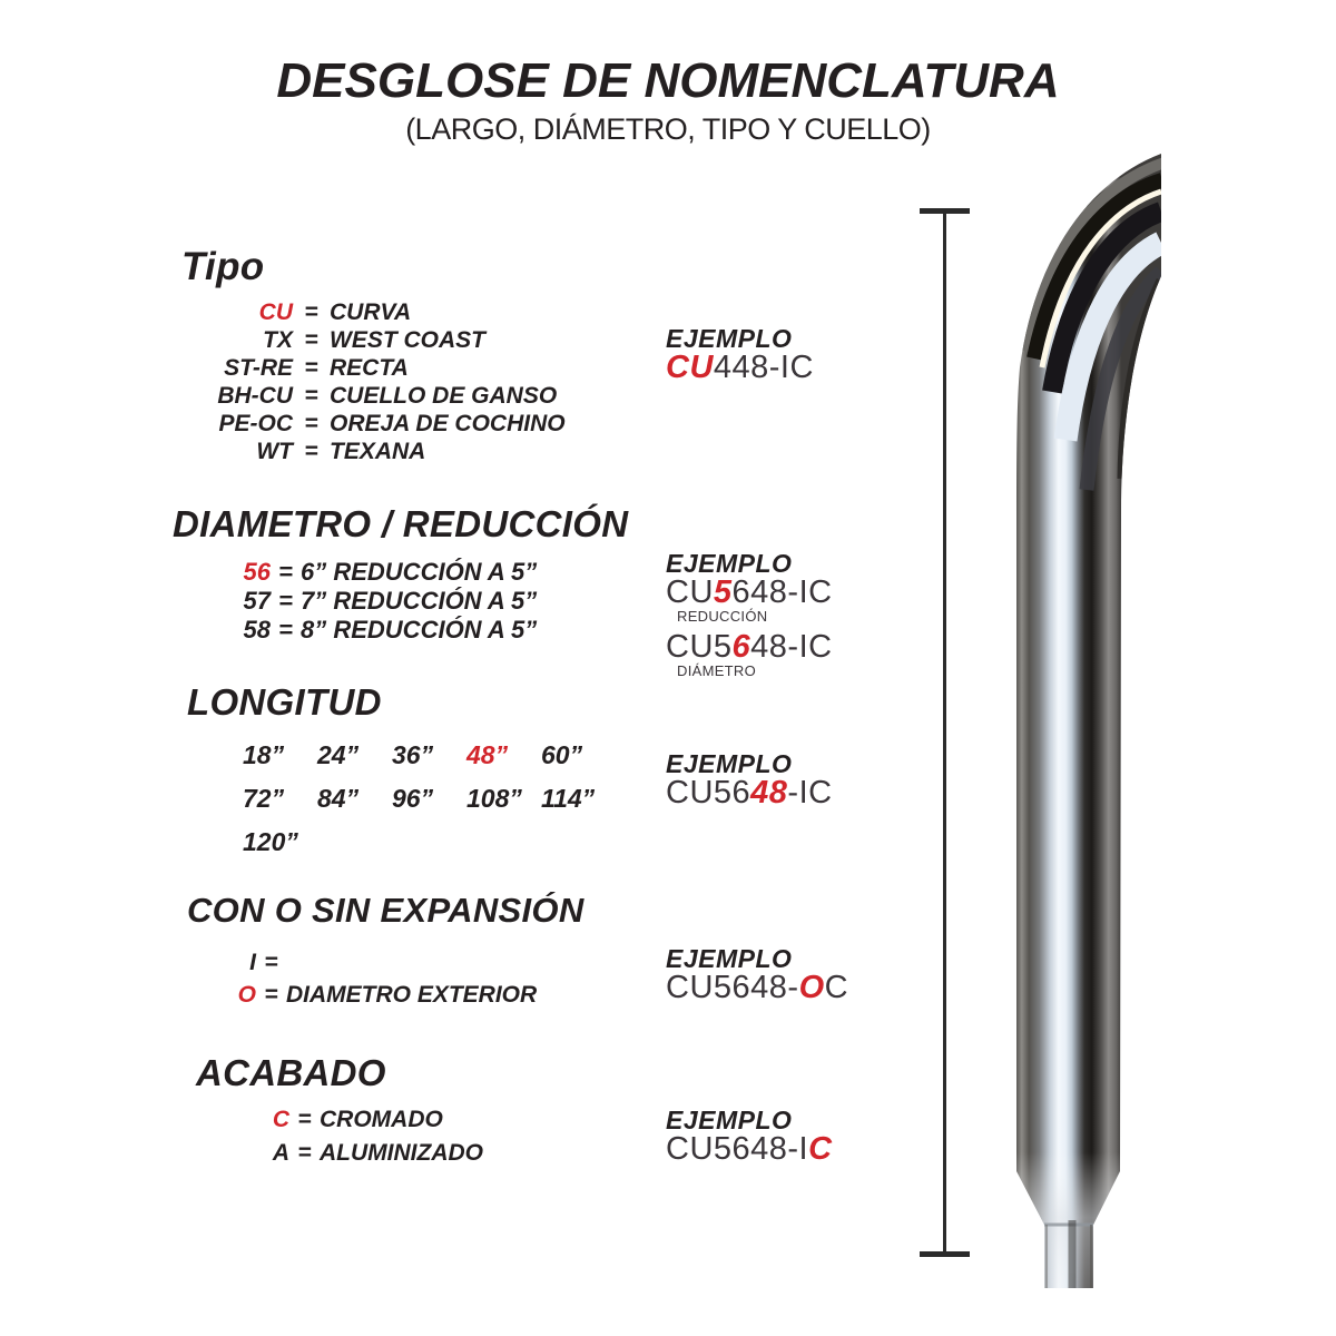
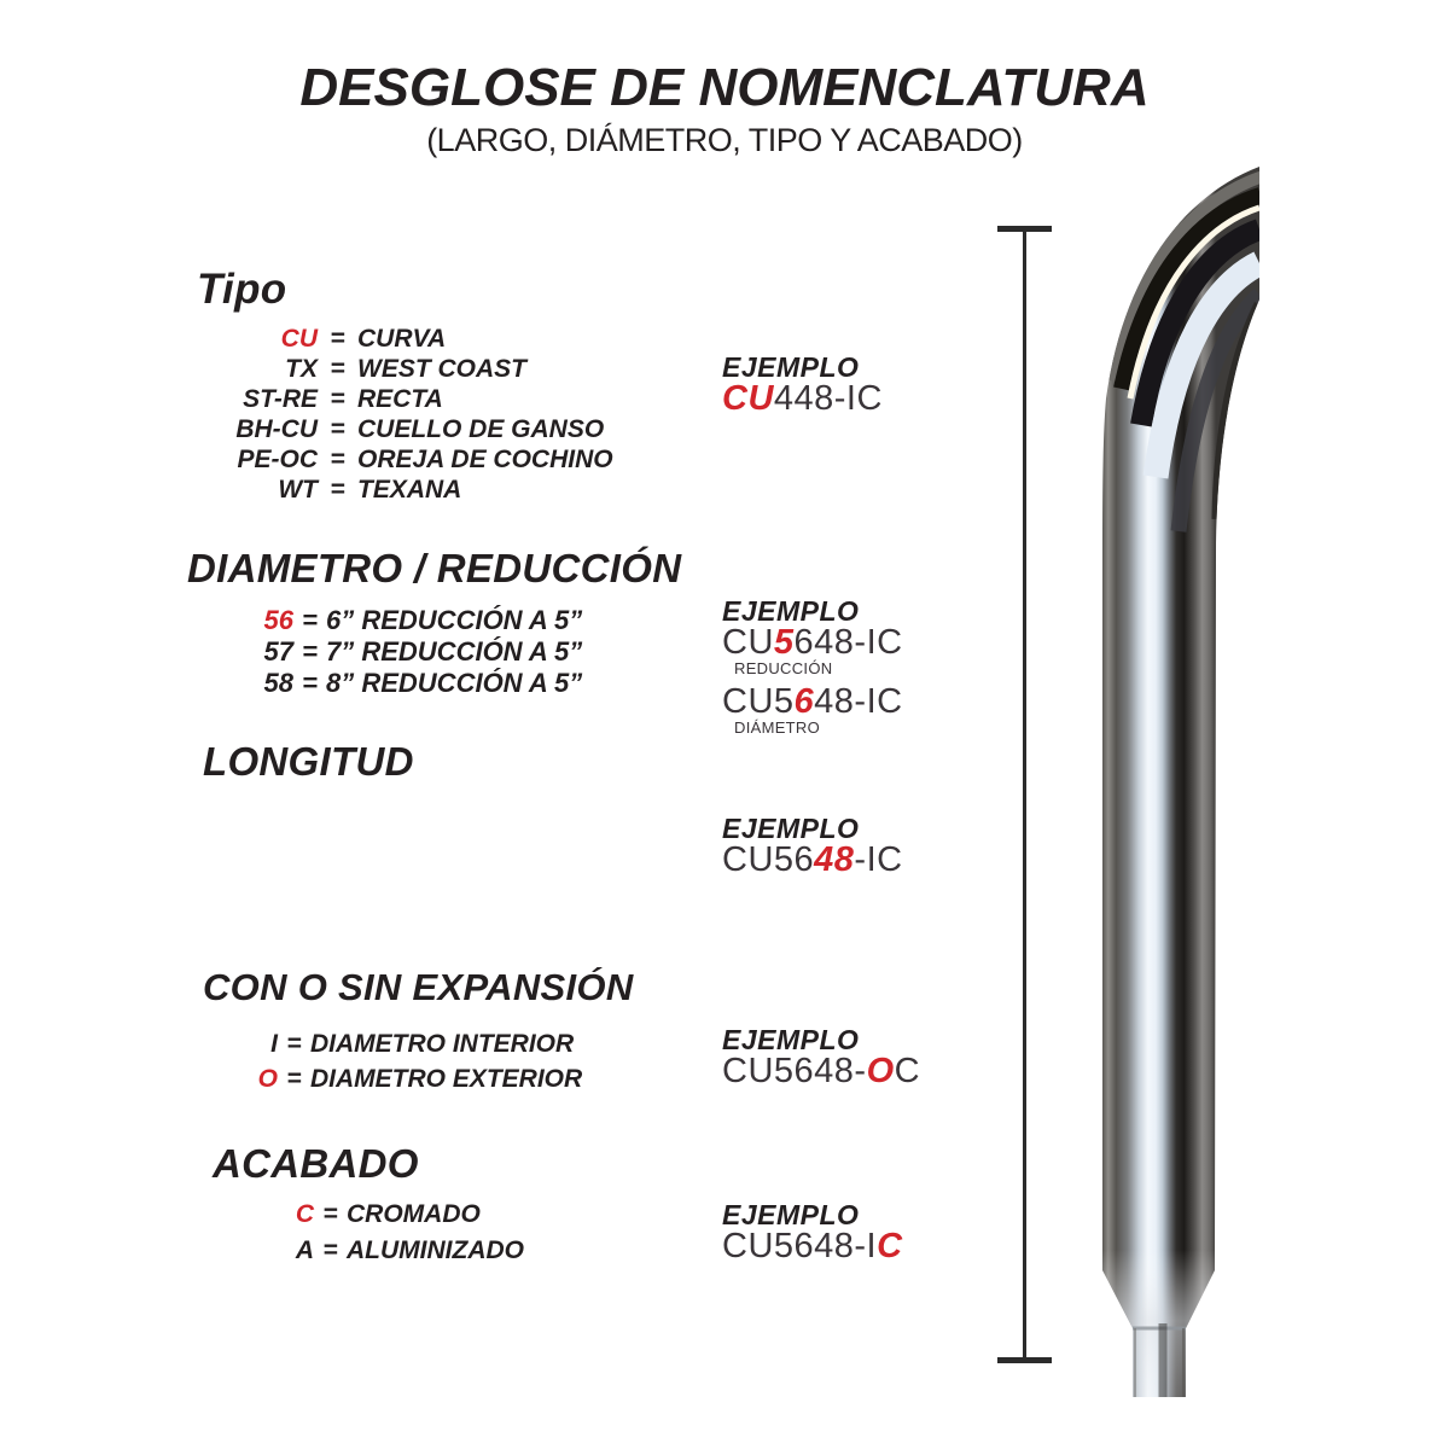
  DESGLOSE DE NOMENCLATURA
- (LARGO, DIÁMETRO, TIPO Y CUELLO)
+ (LARGO, DIÁMETRO, TIPO Y ACABADO)
  Tipo
  CU
  =
  CURVA
  TX
  =
  WEST COAST
  ST-RE
  =
  RECTA
  BH-CU
  =
  CUELLO DE GANSO
  PE-OC
  =
  OREJA DE COCHINO
  WT
  =
  TEXANA
  DIAMETRO / REDUCCIÓN
  56
  =
  6” REDUCCIÓN A 5”
  57
  =
  7” REDUCCIÓN A 5”
  58
  =
  8” REDUCCIÓN A 5”
  LONGITUD
- 18”
- 24”
- 36”
- 48”
- 60”
- 72”
- 84”
- 96”
- 108”
- 114”
- 120”
  CON O SIN EXPANSIÓN
  I
  =
+ DIAMETRO INTERIOR
  O
  =
  DIAMETRO EXTERIOR
  ACABADO
  C
  =
  CROMADO
  A
  =
  ALUMINIZADO
  EJEMPLO
  CU448-IC
  EJEMPLO
  CU5648-IC
  REDUCCIÓN
  CU5648-IC
  DIÁMETRO
  EJEMPLO
  CU5648-IC
  EJEMPLO
  CU5648-OC
  EJEMPLO
  CU5648-IC
